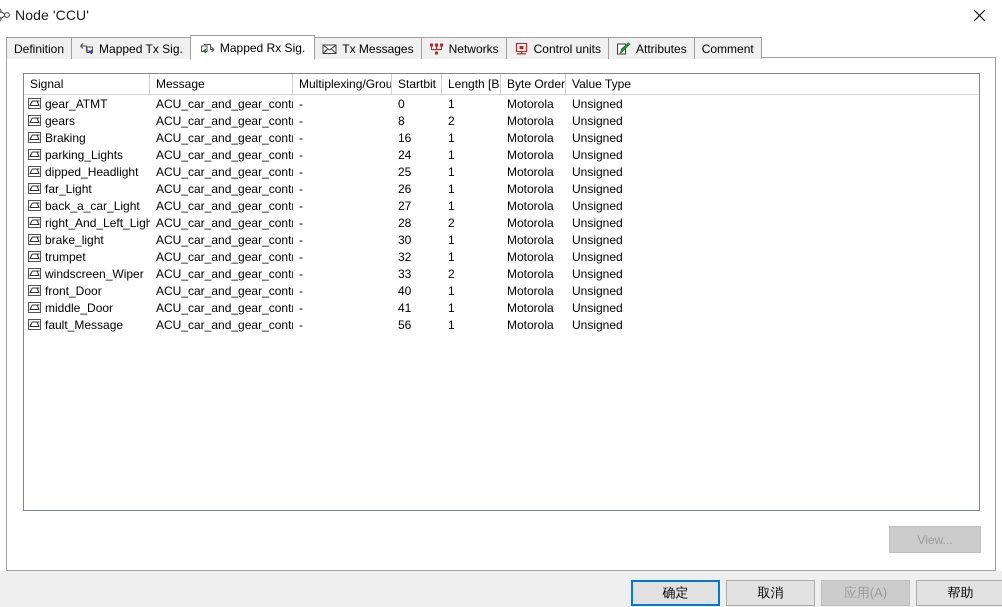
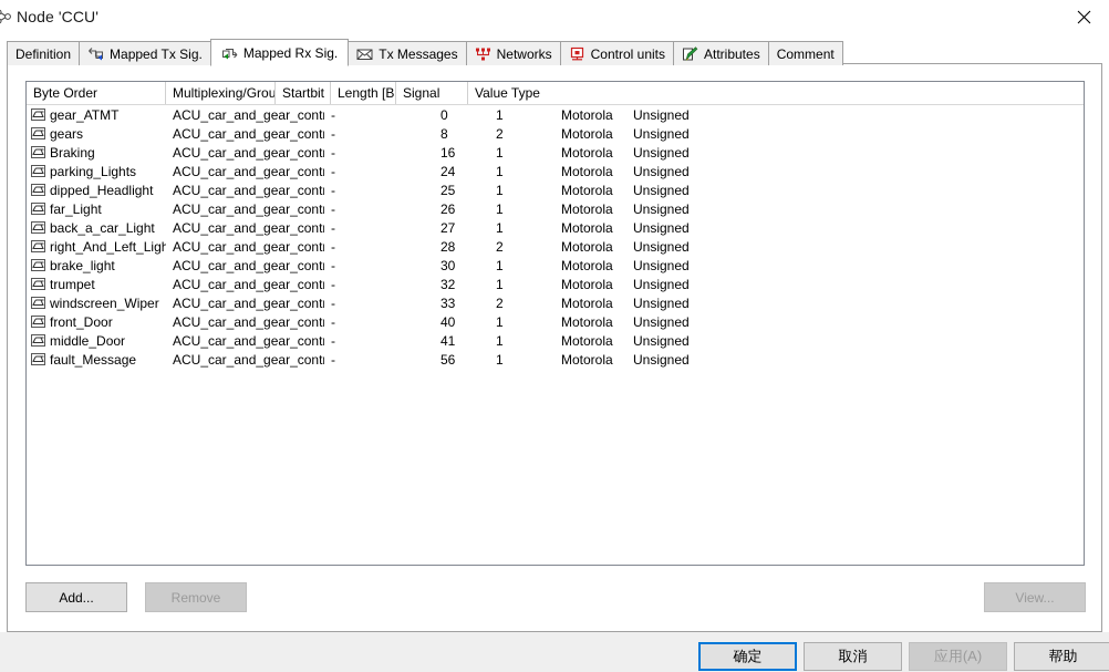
  Node 'CCU'
  Definition
  Mapped Tx Sig.
  Mapped Rx Sig.
  Tx Messages
  Networks
  Control units
  Attributes
  Comment
- Signal
+ Byte Order
- Message
  Multiplexing/Grou
  Startbit
  Length [Bi
- Byte Order
+ Signal
  Value Type
  gear_ATMT
  ACU_car_and_gear_cont
  -
  0
  1
  Motorola
  Unsigned
  gears
  ACU_car_and_gear_cont
  -
  8
  2
  Motorola
  Unsigned
  Braking
  ACU_car_and_gear_cont
  -
  16
  1
  Motorola
  Unsigned
  parking_Lights
  ACU_car_and_gear_cont
  -
  24
  1
  Motorola
  Unsigned
  dipped_Headlight
  ACU_car_and_gear_cont
  -
  25
  1
  Motorola
  Unsigned
  far_Light
  ACU_car_and_gear_cont
  -
  26
  1
  Motorola
  Unsigned
  back_a_car_Light
  ACU_car_and_gear_cont
  -
  27
  1
  Motorola
  Unsigned
  right_And_Left_Ligh
  ACU_car_and_gear_cont
  -
  28
  2
  Motorola
  Unsigned
  brake_light
  ACU_car_and_gear_cont
  -
  30
  1
  Motorola
  Unsigned
  trumpet
  ACU_car_and_gear_cont
  -
  32
  1
  Motorola
  Unsigned
  windscreen_Wiper
  ACU_car_and_gear_cont
  -
  33
  2
  Motorola
  Unsigned
  front_Door
  ACU_car_and_gear_cont
  -
  40
  1
  Motorola
  Unsigned
  middle_Door
  ACU_car_and_gear_cont
  -
  41
  1
  Motorola
  Unsigned
  fault_Message
  ACU_car_and_gear_cont
  -
  56
  1
  Motorola
  Unsigned
+ Add...
+ Remove
  View...
  确定
  取消
  应用(A)
  帮助
